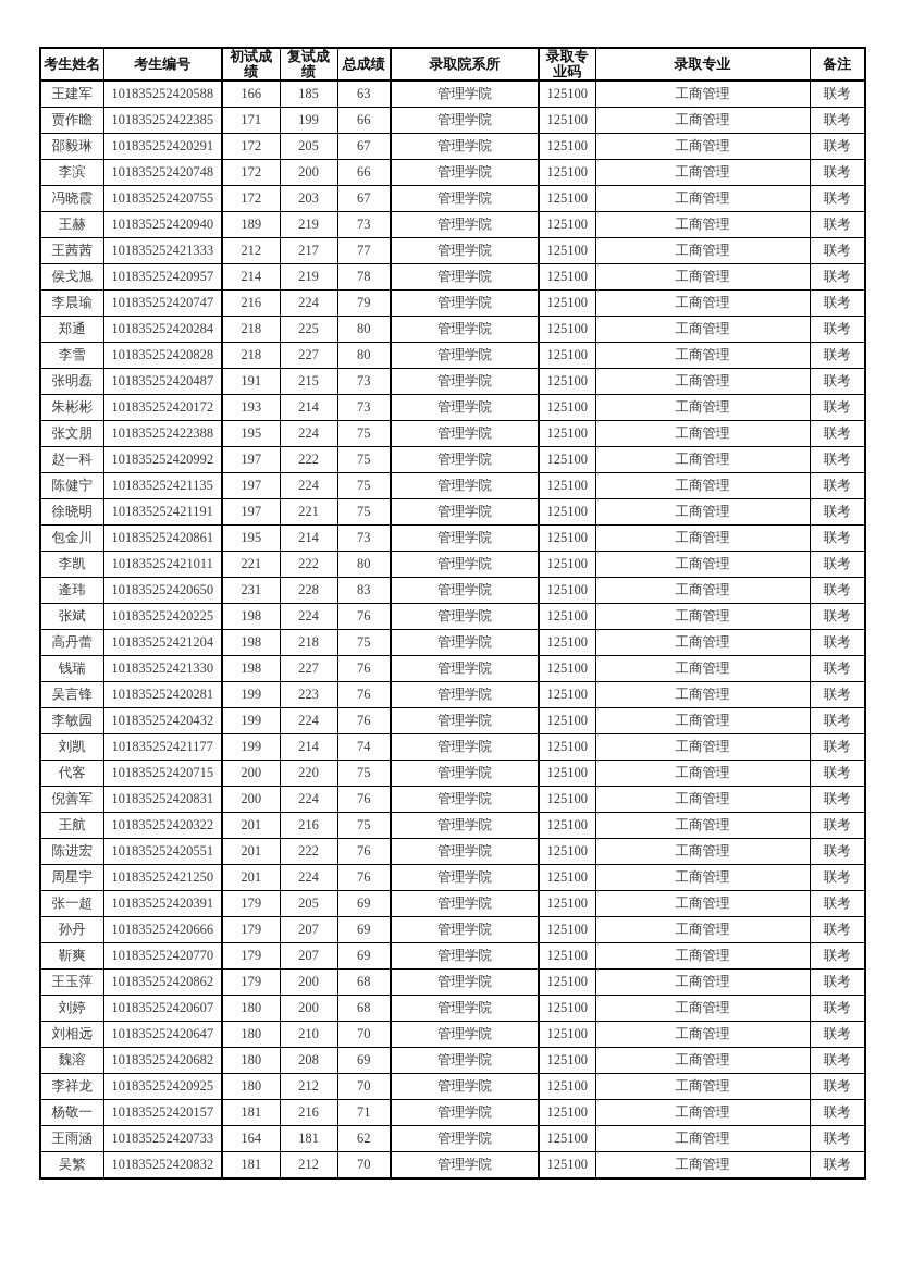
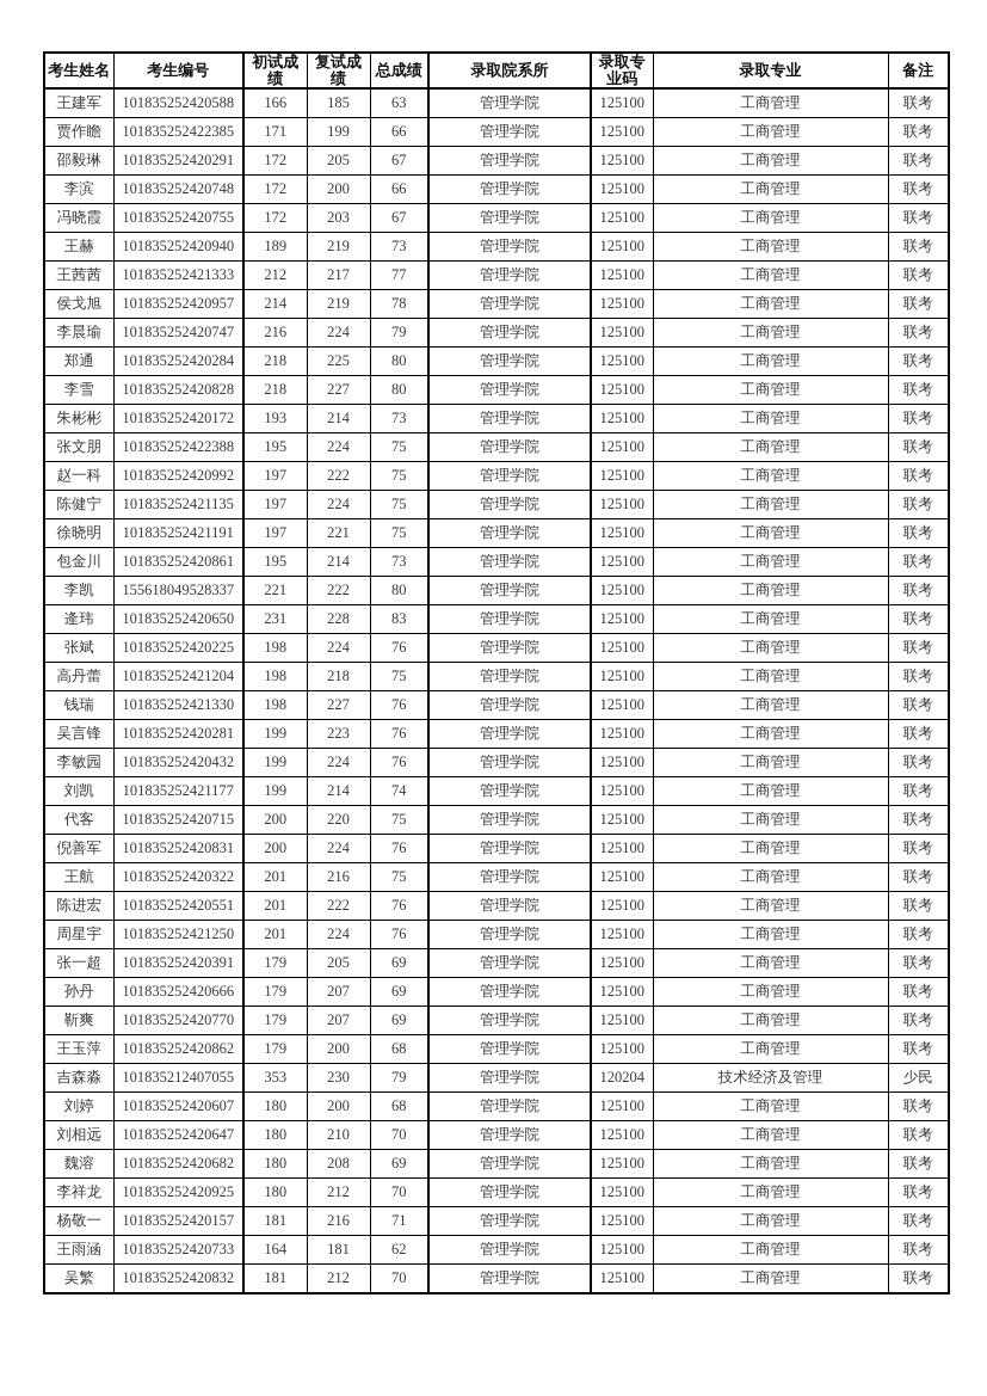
  考生姓名	考生编号	初试成绩	复试成绩	总成绩	录取院系所	录取专业码	录取专业	备注
  王建军	101835252420588	166	185	63	管理学院	125100	工商管理	联考
  贾作瞻	101835252422385	171	199	66	管理学院	125100	工商管理	联考
  邵毅琳	101835252420291	172	205	67	管理学院	125100	工商管理	联考
  李滨	101835252420748	172	200	66	管理学院	125100	工商管理	联考
  冯晓霞	101835252420755	172	203	67	管理学院	125100	工商管理	联考
  王赫	101835252420940	189	219	73	管理学院	125100	工商管理	联考
  王茜茜	101835252421333	212	217	77	管理学院	125100	工商管理	联考
  侯戈旭	101835252420957	214	219	78	管理学院	125100	工商管理	联考
  李晨瑜	101835252420747	216	224	79	管理学院	125100	工商管理	联考
  郑通	101835252420284	218	225	80	管理学院	125100	工商管理	联考
  李雪	101835252420828	218	227	80	管理学院	125100	工商管理	联考
- 张明磊	101835252420487	191	215	73	管理学院	125100	工商管理	联考
  朱彬彬	101835252420172	193	214	73	管理学院	125100	工商管理	联考
  张文朋	101835252422388	195	224	75	管理学院	125100	工商管理	联考
  赵一科	101835252420992	197	222	75	管理学院	125100	工商管理	联考
  陈健宁	101835252421135	197	224	75	管理学院	125100	工商管理	联考
  徐晓明	101835252421191	197	221	75	管理学院	125100	工商管理	联考
  包金川	101835252420861	195	214	73	管理学院	125100	工商管理	联考
- 李凯	101835252421011	221	222	80	管理学院	125100	工商管理	联考
+ 李凯	155618049528337	221	222	80	管理学院	125100	工商管理	联考
  逄玮	101835252420650	231	228	83	管理学院	125100	工商管理	联考
  张斌	101835252420225	198	224	76	管理学院	125100	工商管理	联考
  高丹蕾	101835252421204	198	218	75	管理学院	125100	工商管理	联考
  钱瑞	101835252421330	198	227	76	管理学院	125100	工商管理	联考
  吴言锋	101835252420281	199	223	76	管理学院	125100	工商管理	联考
  李敏园	101835252420432	199	224	76	管理学院	125100	工商管理	联考
  刘凯	101835252421177	199	214	74	管理学院	125100	工商管理	联考
  代客	101835252420715	200	220	75	管理学院	125100	工商管理	联考
  倪善军	101835252420831	200	224	76	管理学院	125100	工商管理	联考
  王航	101835252420322	201	216	75	管理学院	125100	工商管理	联考
  陈进宏	101835252420551	201	222	76	管理学院	125100	工商管理	联考
  周星宇	101835252421250	201	224	76	管理学院	125100	工商管理	联考
  张一超	101835252420391	179	205	69	管理学院	125100	工商管理	联考
  孙丹	101835252420666	179	207	69	管理学院	125100	工商管理	联考
  靳爽	101835252420770	179	207	69	管理学院	125100	工商管理	联考
  王玉萍	101835252420862	179	200	68	管理学院	125100	工商管理	联考
+ 吉森淼	101835212407055	353	230	79	管理学院	120204	技术经济及管理	少民
  刘婷	101835252420607	180	200	68	管理学院	125100	工商管理	联考
  刘相远	101835252420647	180	210	70	管理学院	125100	工商管理	联考
  魏溶	101835252420682	180	208	69	管理学院	125100	工商管理	联考
  李祥龙	101835252420925	180	212	70	管理学院	125100	工商管理	联考
  杨敬一	101835252420157	181	216	71	管理学院	125100	工商管理	联考
  王雨涵	101835252420733	164	181	62	管理学院	125100	工商管理	联考
  吴繁	101835252420832	181	212	70	管理学院	125100	工商管理	联考
